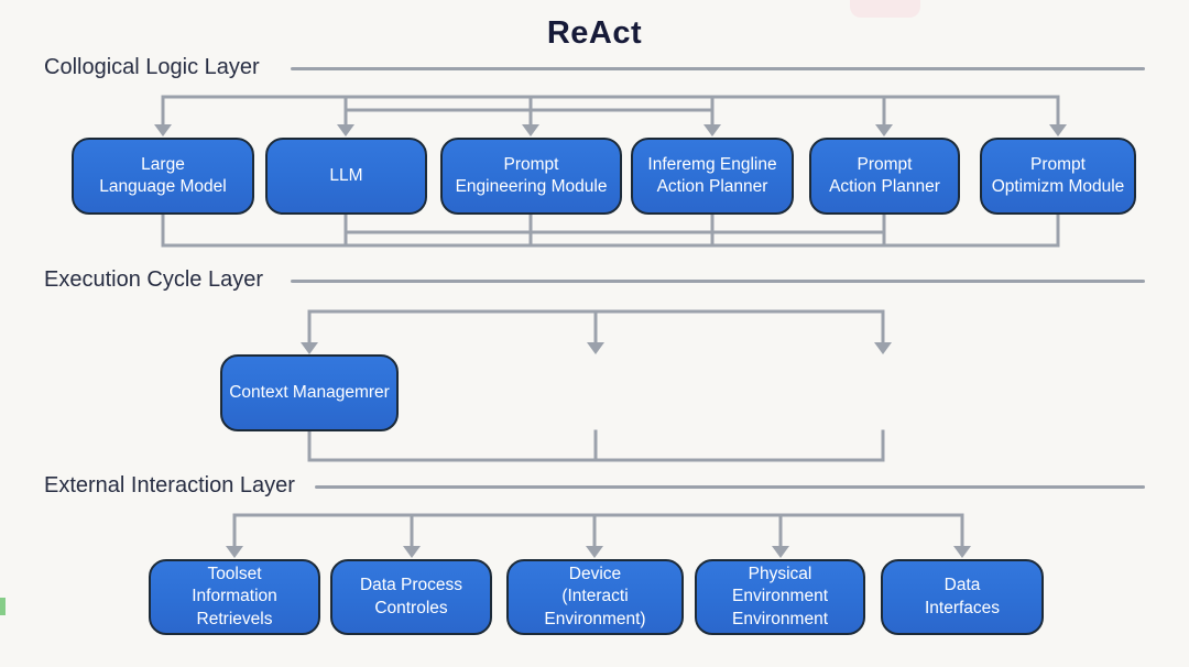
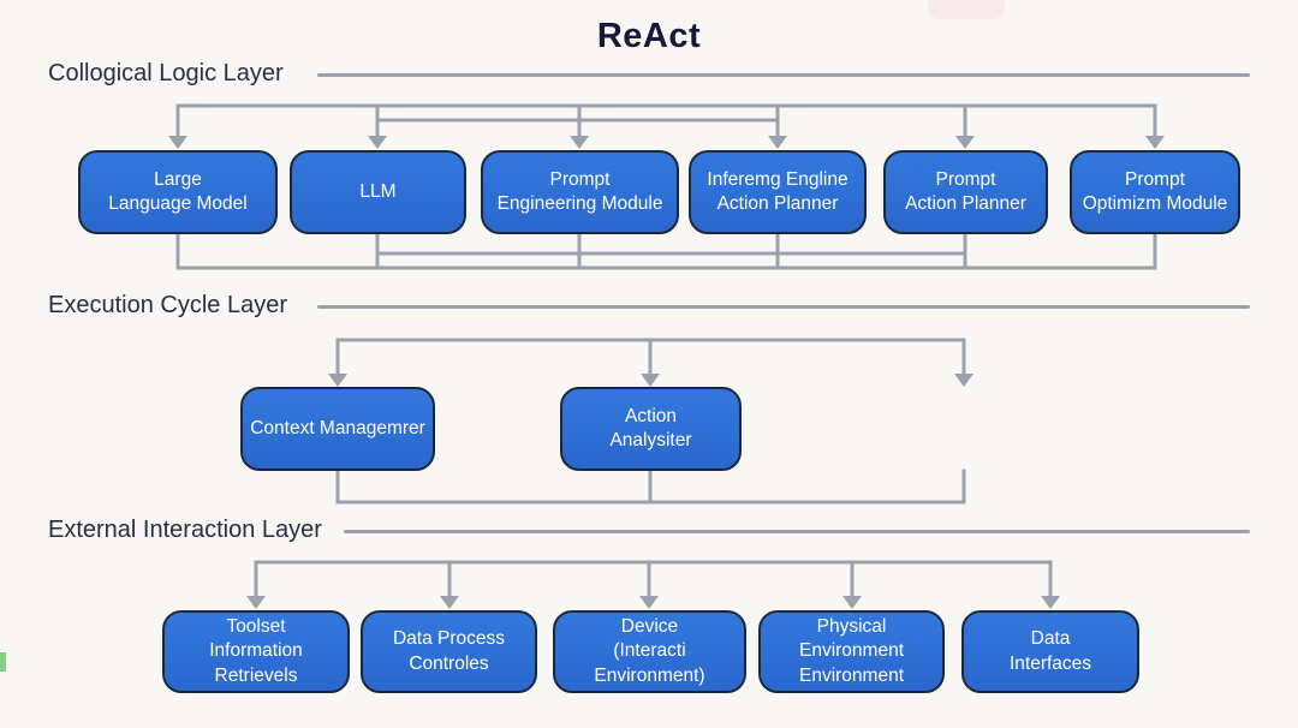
  ReAct
  Collogical Logic Layer
  Execution Cycle Layer
  External Interaction Layer
  Large
  Language Model
  LLM
  Prompt
  Engineering Module
  Inferemg Engline
  Action Planner
  Prompt
  Action Planner
  Prompt
  Optimizm Module
  Context Managemrer
+ Action
+ Analysiter
  Toolset
  Information Retrievels
  Data Process
  Controles
  Device
  (Interacti Environment)
  Physical Environment
  Environment
  Data
  Interfaces
